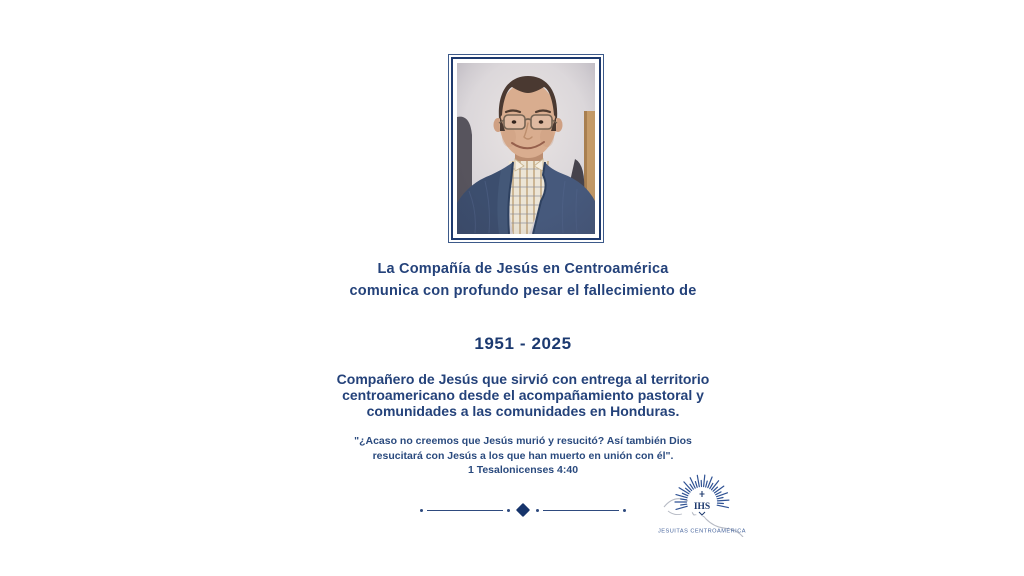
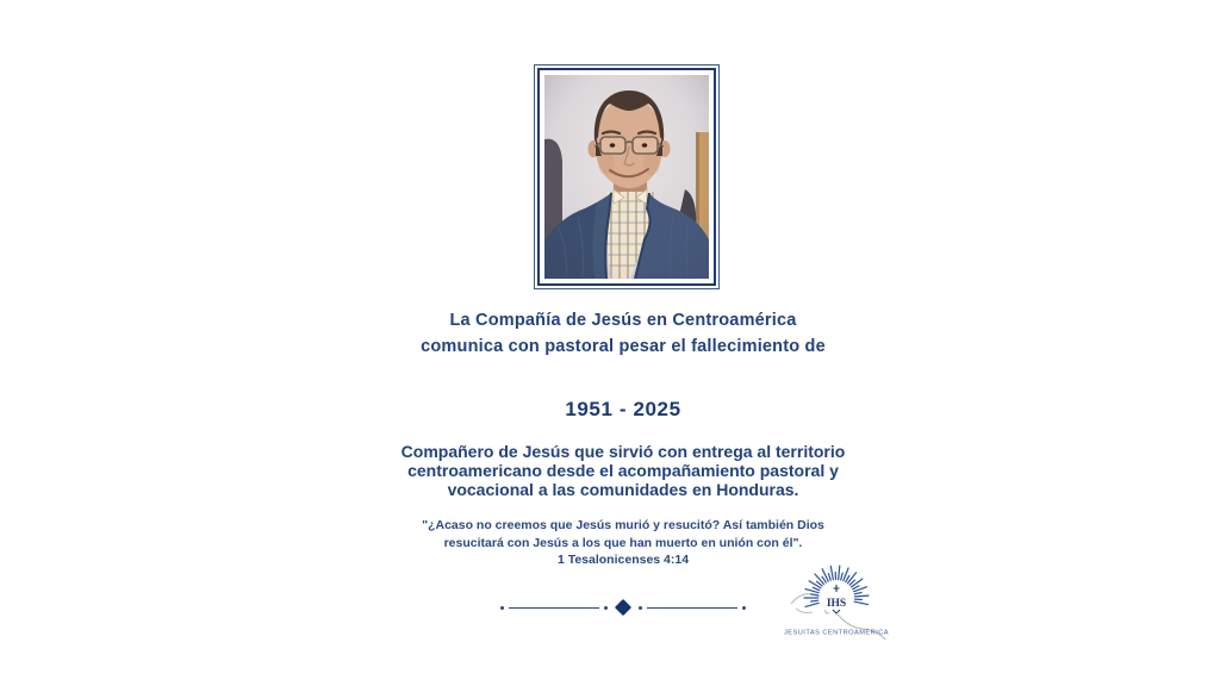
  La Compañía de Jesús en Centroamérica
- comunica con profundo pesar el fallecimiento de
+ comunica con pastoral pesar el fallecimiento de
  1951 - 2025
  Compañero de Jesús que sirvió con entrega al territorio
  centroamericano desde el acompañamiento pastoral y
- comunidades a las comunidades en Honduras.
+ vocacional a las comunidades en Honduras.
  "¿Acaso no creemos que Jesús murió y resucitó? Así también Dios
  resucitará con Jesús a los que han muerto en unión con él".
- 1 Tesalonicenses 4:40
+ 1 Tesalonicenses 4:14
  IHS
